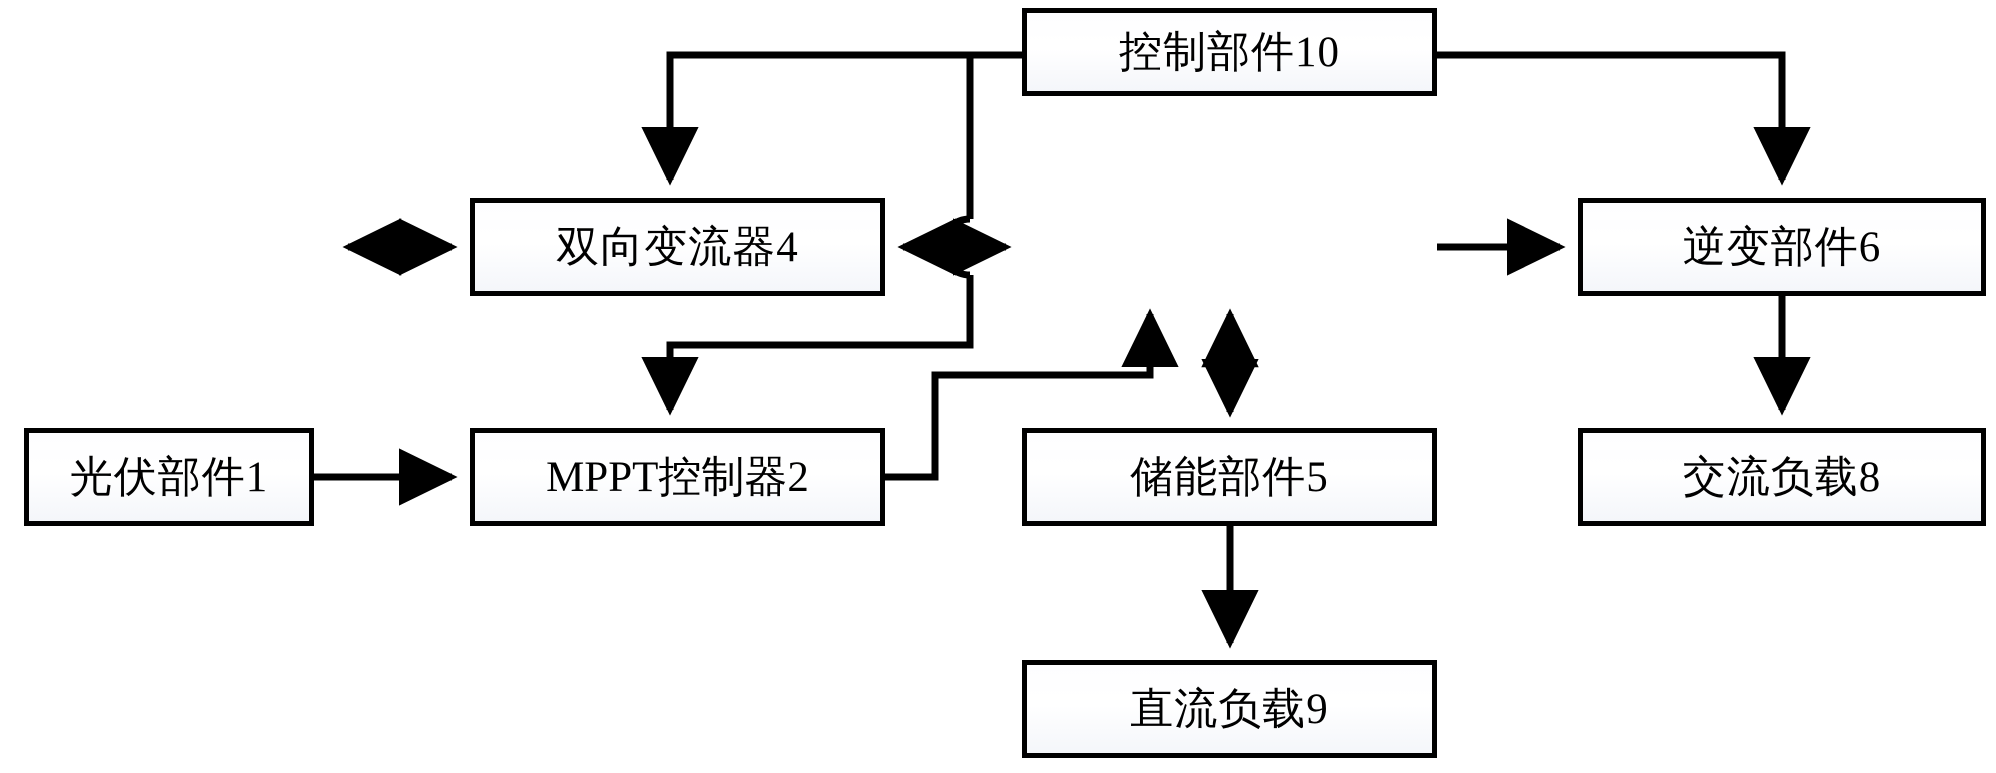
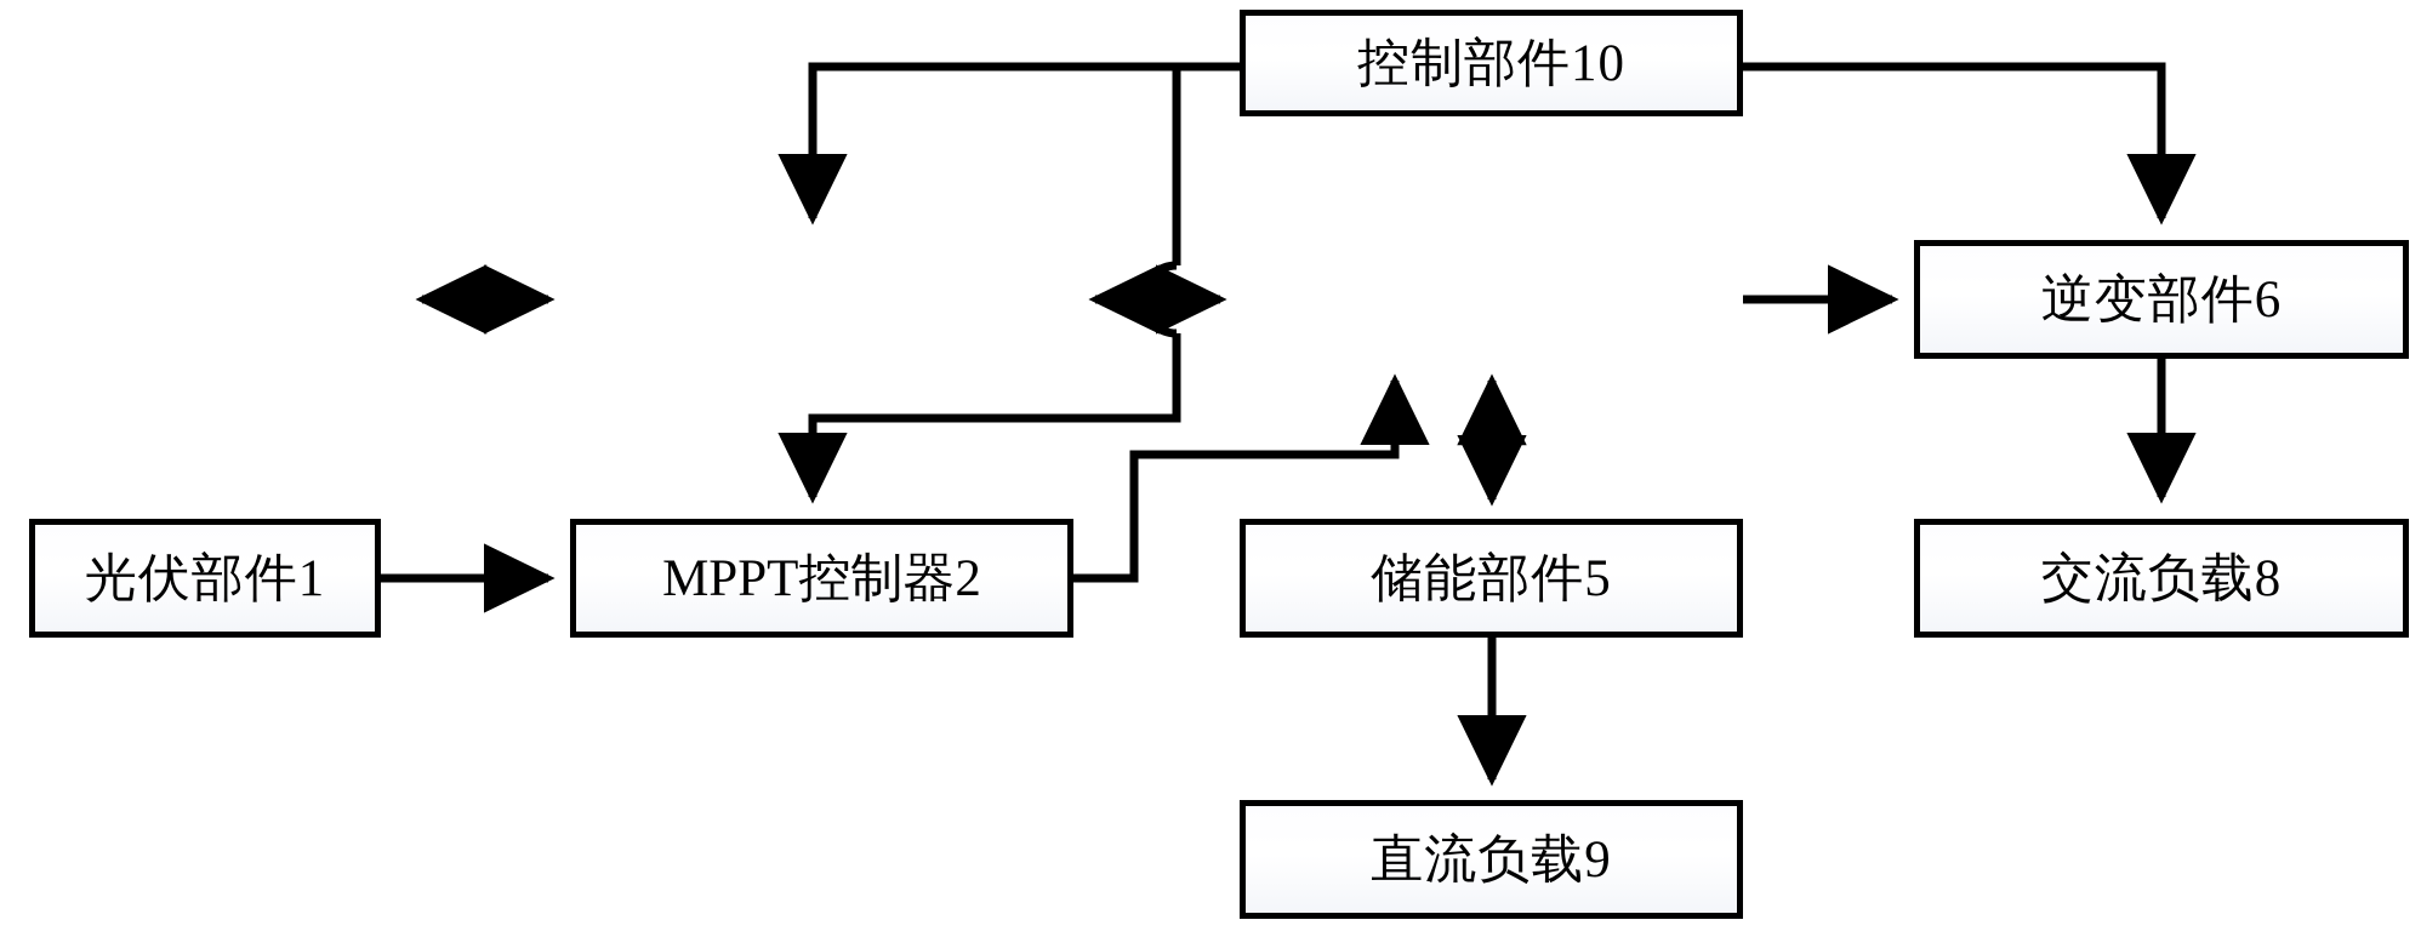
- 双向变流器4
  逆变部件6
  光伏部件1
  MPPT控制器2
  储能部件5
  交流负载8
  控制部件10
  直流负载9
